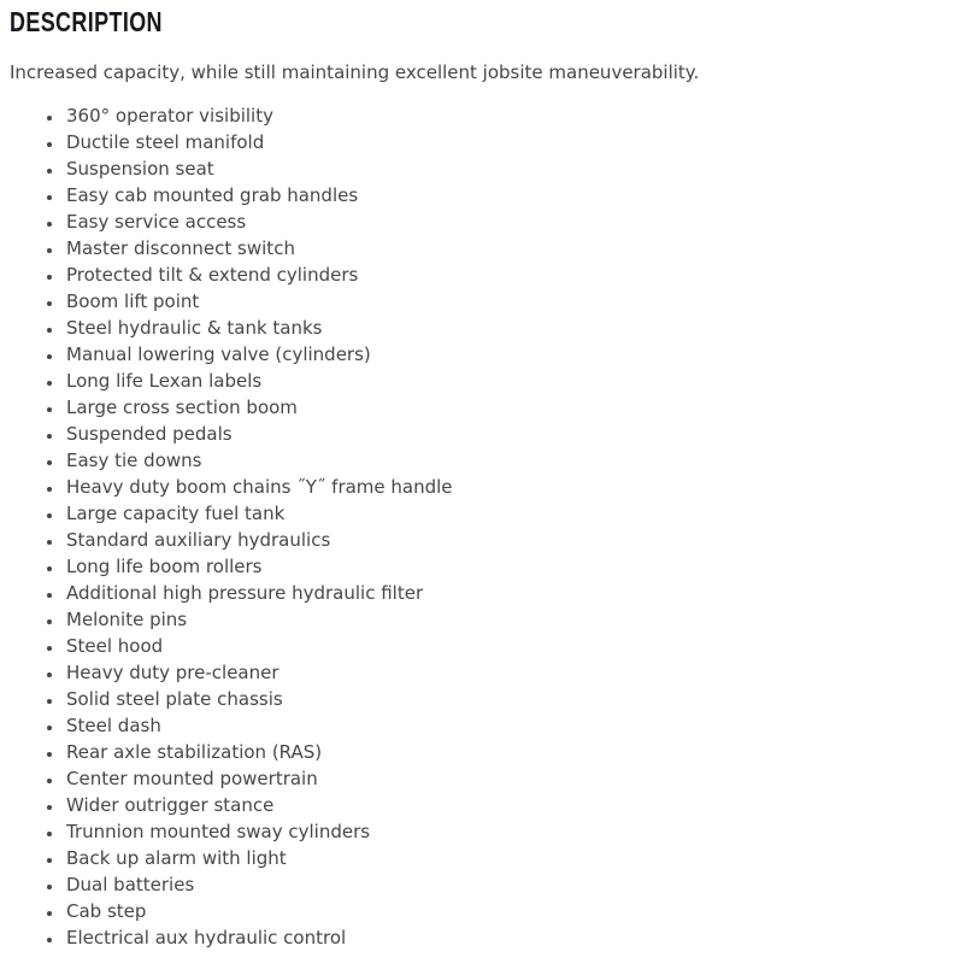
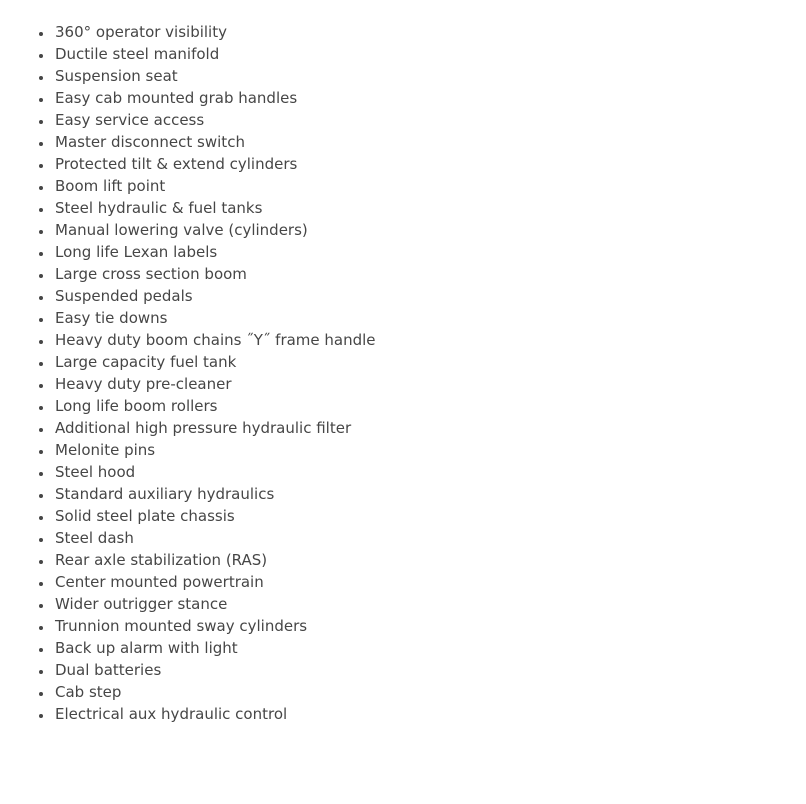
- DESCRIPTION
- Increased capacity, while still maintaining excellent jobsite maneuverability.
  360° operator visibility
  Ductile steel manifold
  Suspension seat
  Easy cab mounted grab handles
  Easy service access
  Master disconnect switch
  Protected tilt & extend cylinders
  Boom lift point
- Steel hydraulic & tank tanks
+ Steel hydraulic & fuel tanks
  Manual lowering valve (cylinders)
  Long life Lexan labels
  Large cross section boom
  Suspended pedals
  Easy tie downs
  Heavy duty boom chains ˝Y˝ frame handle
  Large capacity fuel tank
- Standard auxiliary hydraulics
+ Heavy duty pre-cleaner
  Long life boom rollers
  Additional high pressure hydraulic filter
  Melonite pins
  Steel hood
- Heavy duty pre-cleaner
+ Standard auxiliary hydraulics
  Solid steel plate chassis
  Steel dash
  Rear axle stabilization (RAS)
  Center mounted powertrain
  Wider outrigger stance
  Trunnion mounted sway cylinders
  Back up alarm with light
  Dual batteries
  Cab step
  Electrical aux hydraulic control
